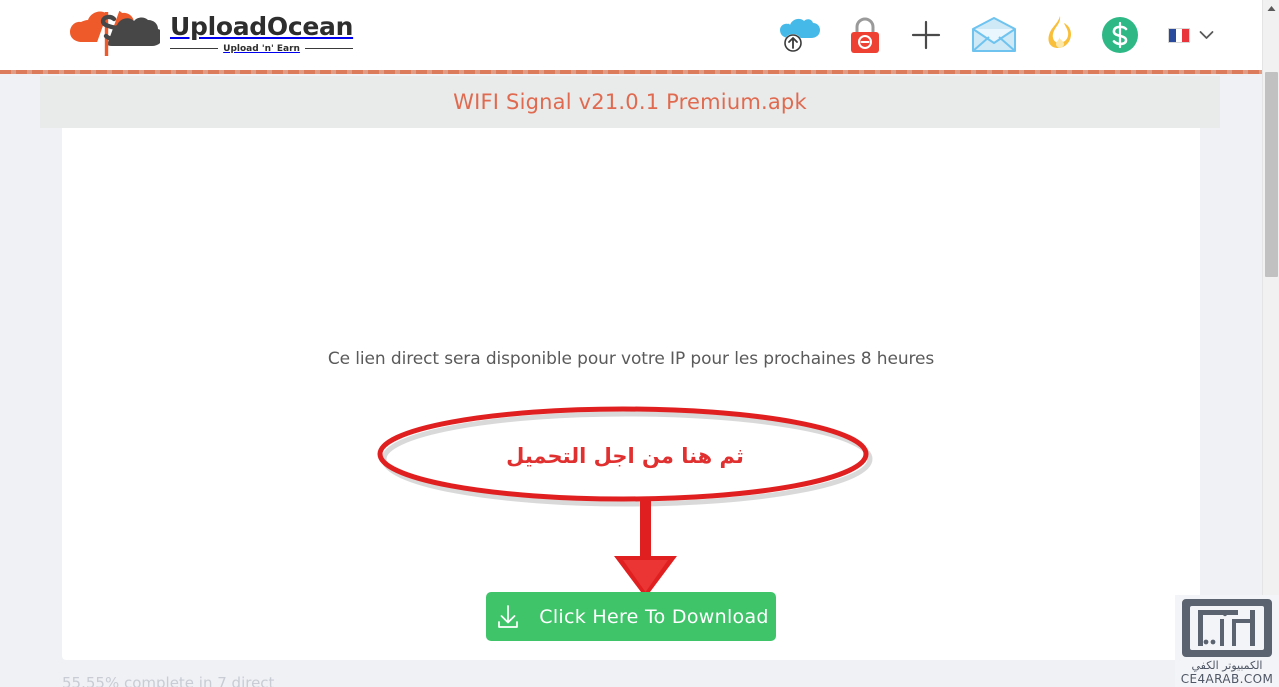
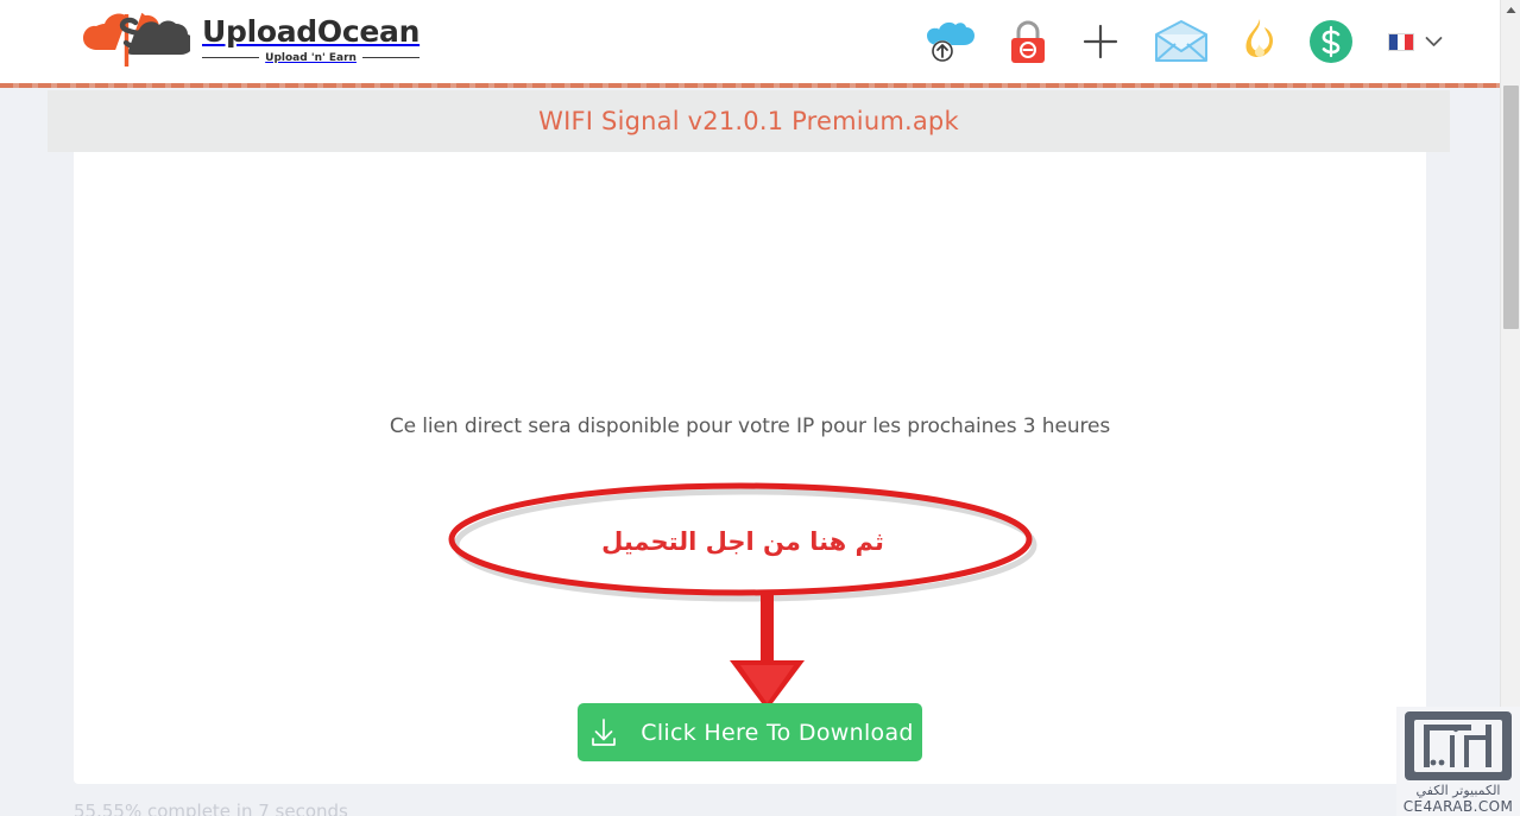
  UploadOcean
  Upload 'n' Earn
  WIFI Signal v21.0.1 Premium.apk
- Ce lien direct sera disponible pour votre IP pour les prochaines 8 heures
+ Ce lien direct sera disponible pour votre IP pour les prochaines 3 heures
  ثم هنا من اجل التحميل
  Click Here To Download
- 55.55% complete in 7 direct
+ 55.55% complete in 7 seconds
  الكمبيوتر الكفي
  CE4ARAB.COM
